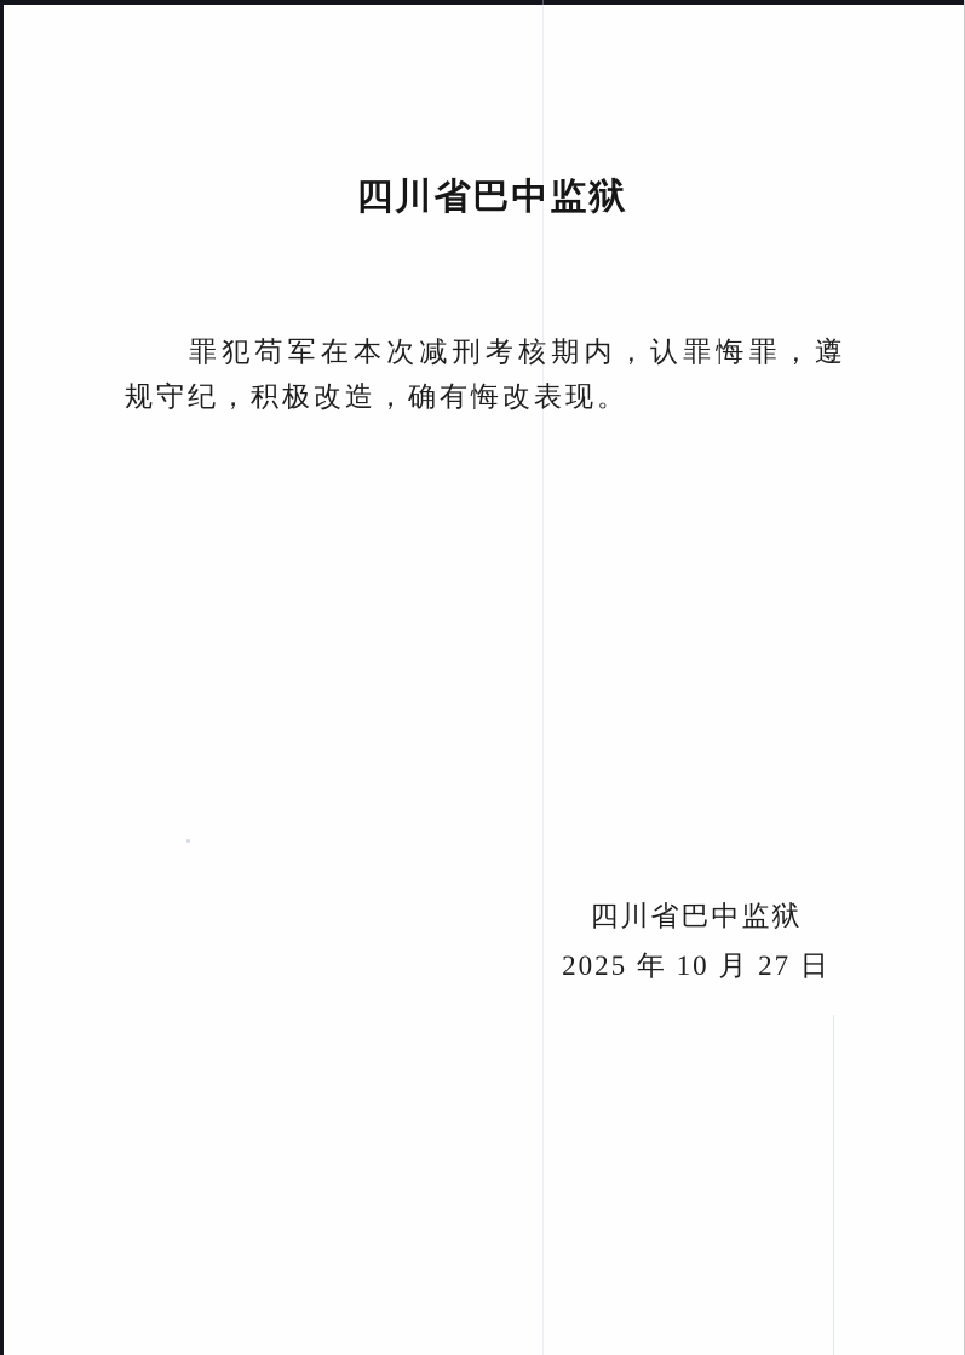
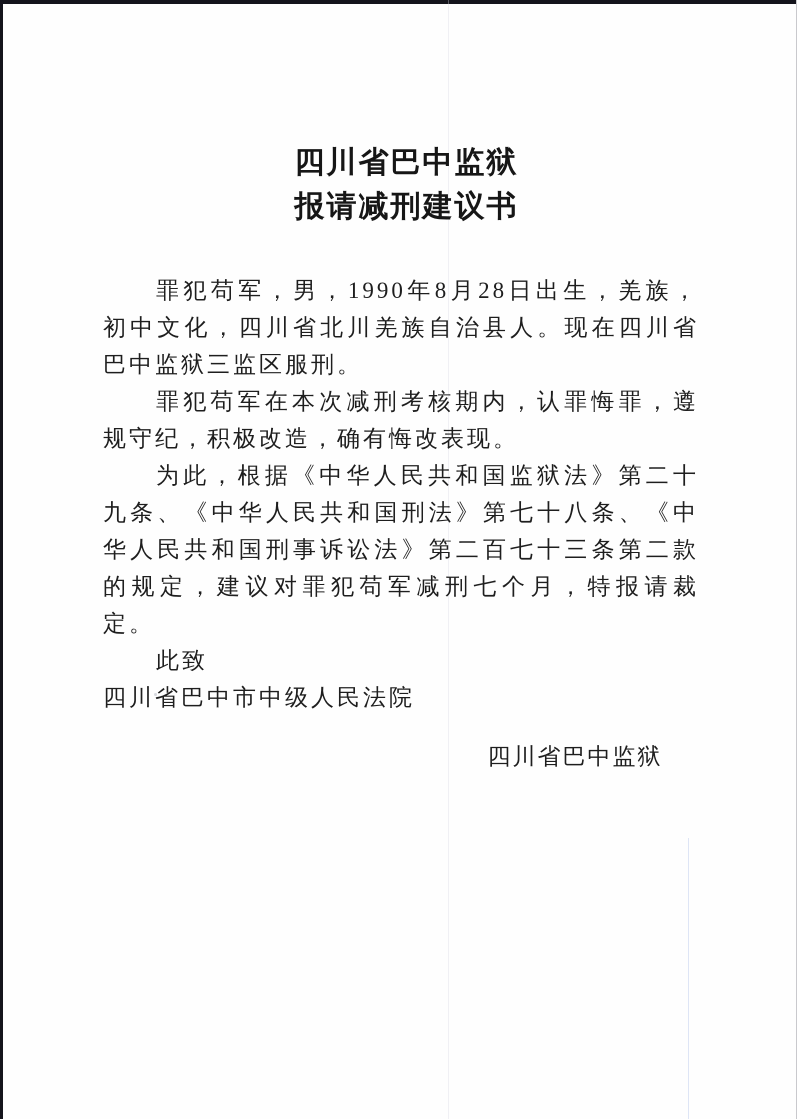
  四川省巴中监狱
+ 报请减刑建议书
+ 罪犯苟军，男，1990年8月28日出生，羌族，初中文化，四川省北川羌族自治县人。现在四川省巴中监狱三监区服刑。
  罪犯苟军在本次减刑考核期内，认罪悔罪，遵规守纪，积极改造，确有悔改表现。
+ 为此，根据《中华人民共和国监狱法》第二十九条、《中华人民共和国刑法》第七十八条、《中华人民共和国刑事诉讼法》第二百七十三条第二款的规定，建议对罪犯苟军减刑七个月，特报请裁定。
+ 此致
+ 四川省巴中市中级人民法院
  四川省巴中监狱
- 2025 年 10 月 27 日
